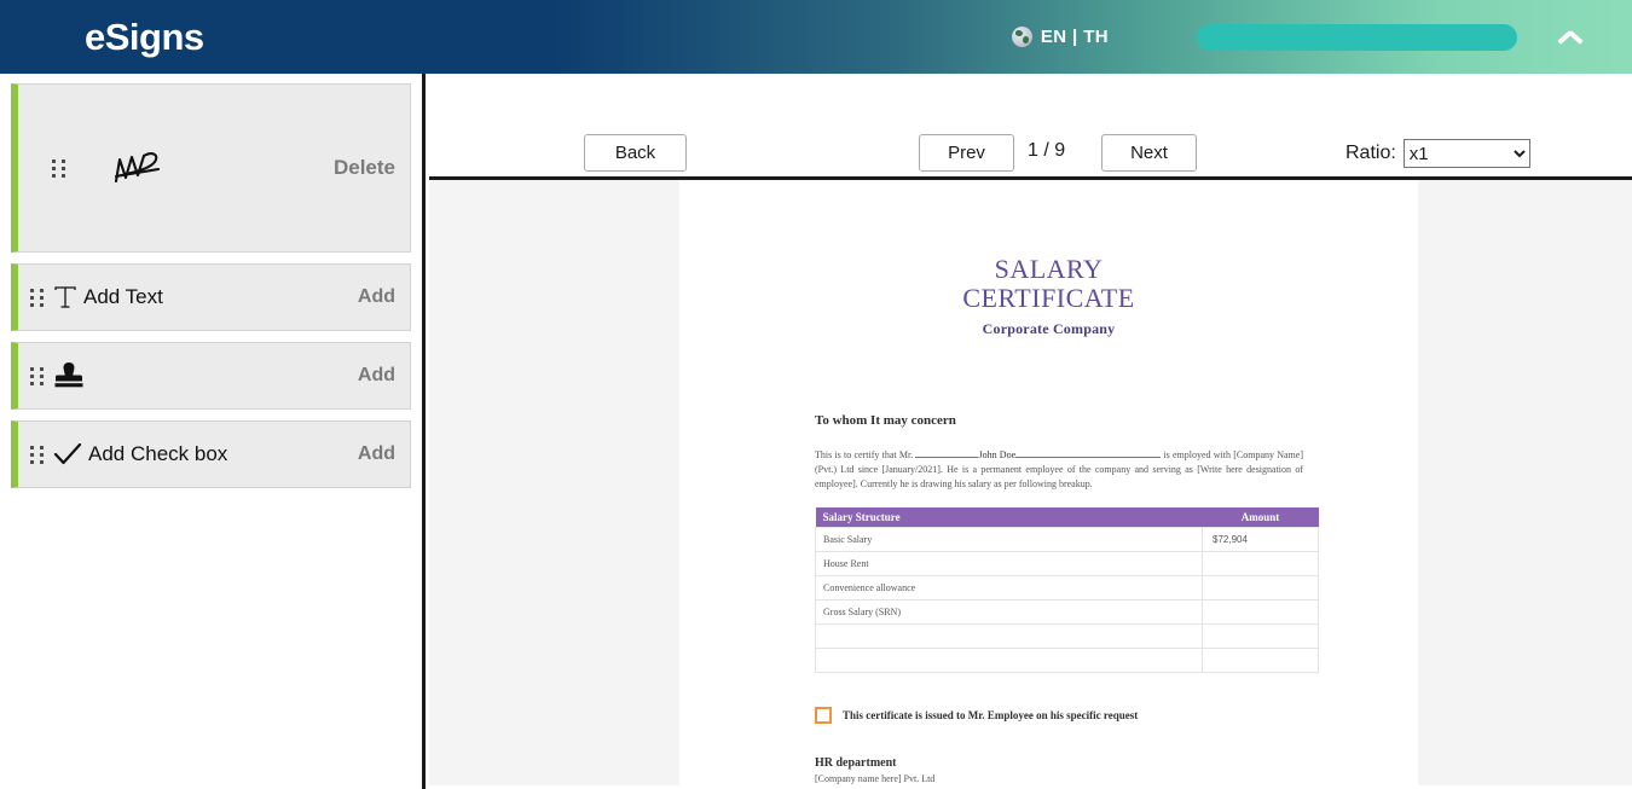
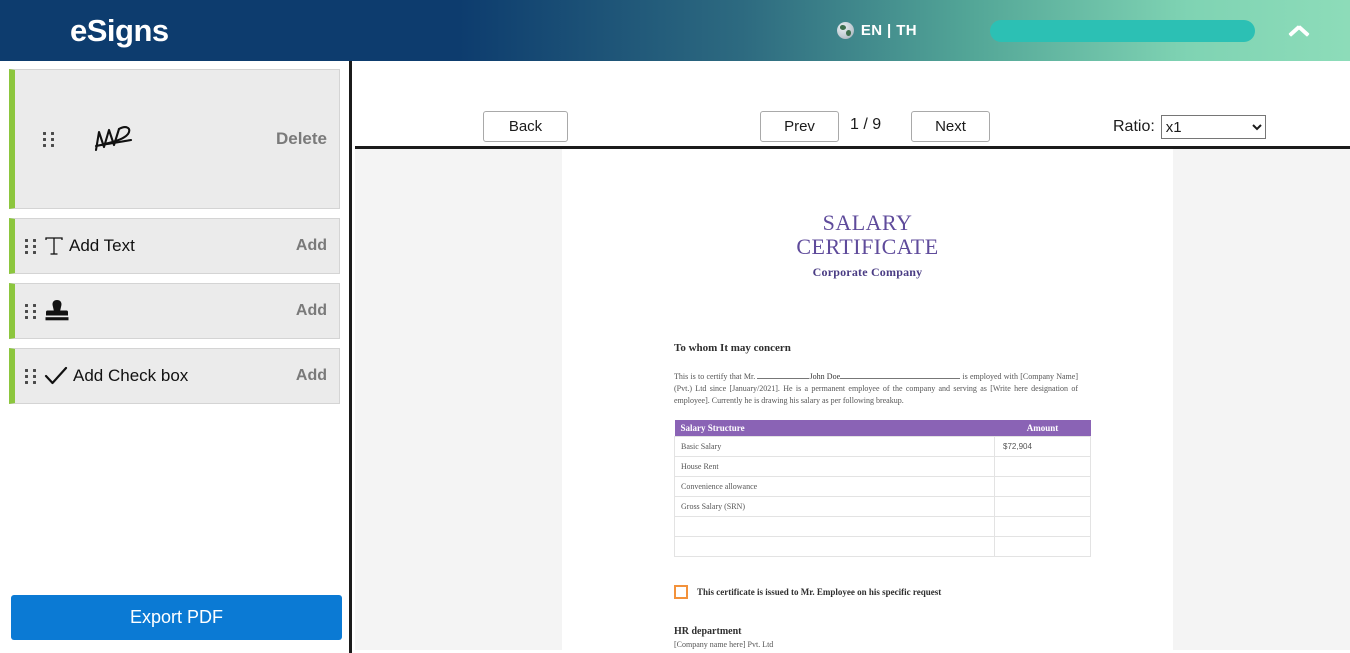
  eSigns
  EN | TH
  Delete
  Add Text
  Add
  Add
  Add Check box
  Add
+ Export PDF
  Back
  Prev
  1 / 9
  Next
  Ratio:
  x1
  SALARY
  CERTIFICATE
  Corporate Company
  To whom It may concern
  This is to certify that Mr. John Doe is employed with [Company Name] (Pvt.) Ltd since [January/2021]. He is a permanent employee of the company and serving as [Write here designation of employee]. Currently he is drawing his salary as per following breakup.
  Salary Structure	Amount
  Basic Salary	$72,904
  House Rent
  Convenience allowance
  Gross Salary (SRN)
  This certificate is issued to Mr. Employee on his specific request
  HR department
  [Company name here] Pvt. Ltd
